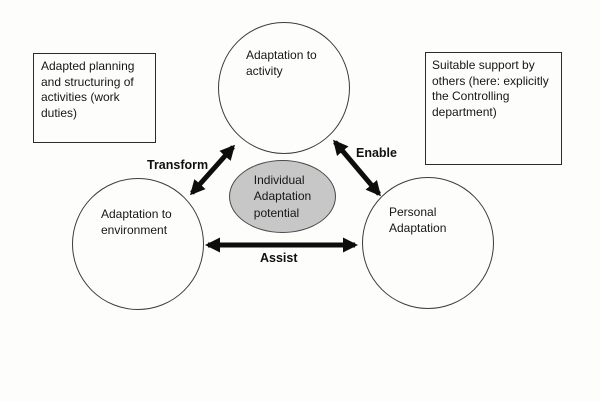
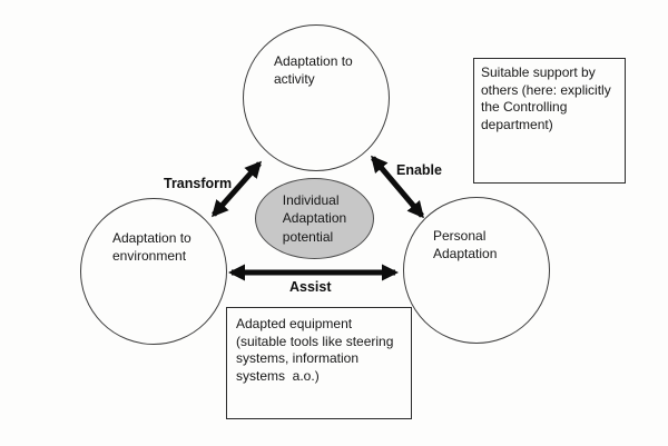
- Adapted planning
- and structuring of
- activities (work
- duties)
  Suitable support by
  others (here: explicitly
  the Controlling
  department)
+ Adapted equipment
+ (suitable tools like steering
+ systems, information
+ systems a.o.)
  Adaptation to
  activity
  Adaptation to
  environment
  Personal
  Adaptation
  Individual
  Adaptation
  potential
  Transform
  Enable
  Assist
